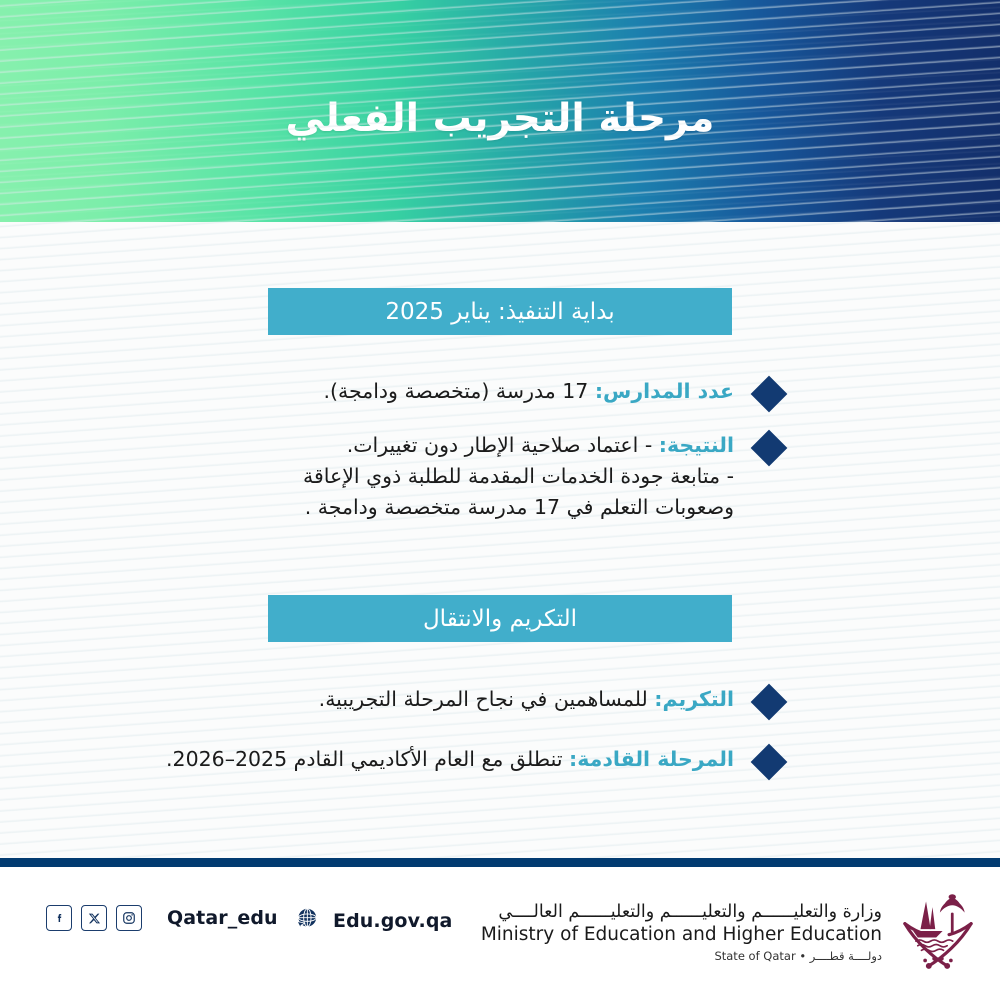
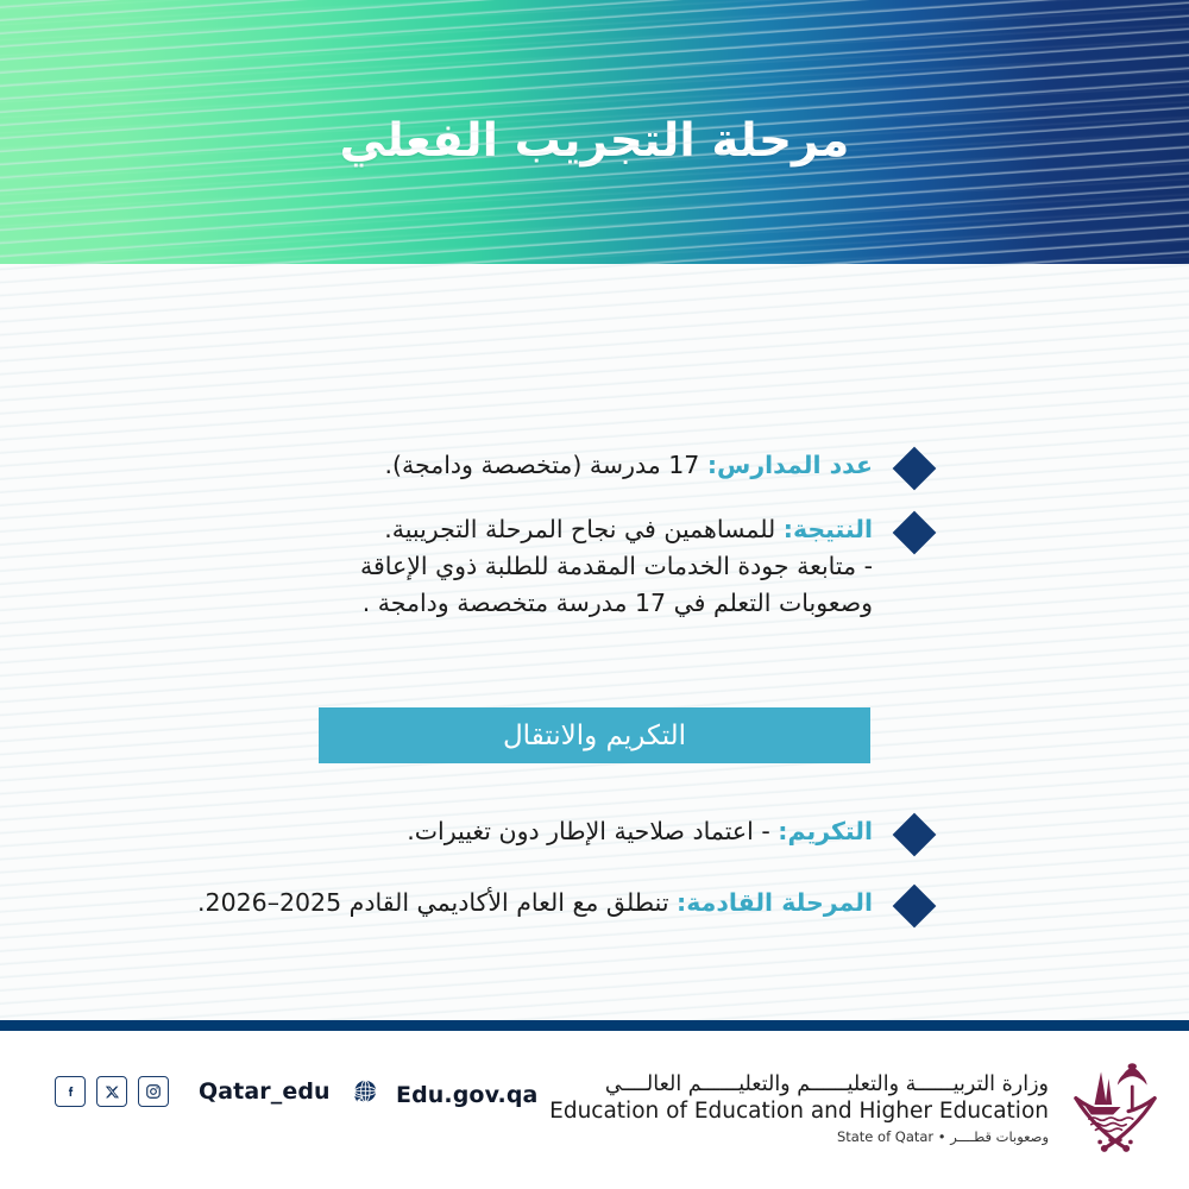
- بداية التنفيذ: يناير 2025
  عدد المدارس: 17 مدرسة (متخصصة ودامجة).
- النتيجة: - اعتماد صلاحية الإطار دون تغييرات.
+ النتيجة: للمساهمين في نجاح المرحلة التجريبية.
  - متابعة جودة الخدمات المقدمة للطلبة ذوي الإعاقة
  وصعوبات التعلم في 17 مدرسة متخصصة ودامجة .
  التكريم والانتقال
- التكريم: للمساهمين في نجاح المرحلة التجريبية.
+ التكريم: - اعتماد صلاحية الإطار دون تغييرات.
  المرحلة القادمة: تنطلق مع العام الأكاديمي القادم 2025–2026.
  Qatar_edu
  Edu.gov.qa
- وزارة والتعليــــــم والتعليــــــم والتعليــــــم العالــــي
+ وزارة التربيــــــة والتعليــــــم والتعليــــــم العالــــي
- Ministry of Education and Higher Education
+ Education of Education and Higher Education
- دولــــة قطــــر • State of Qatar
+ وصعوبات قطــــر • State of Qatar
